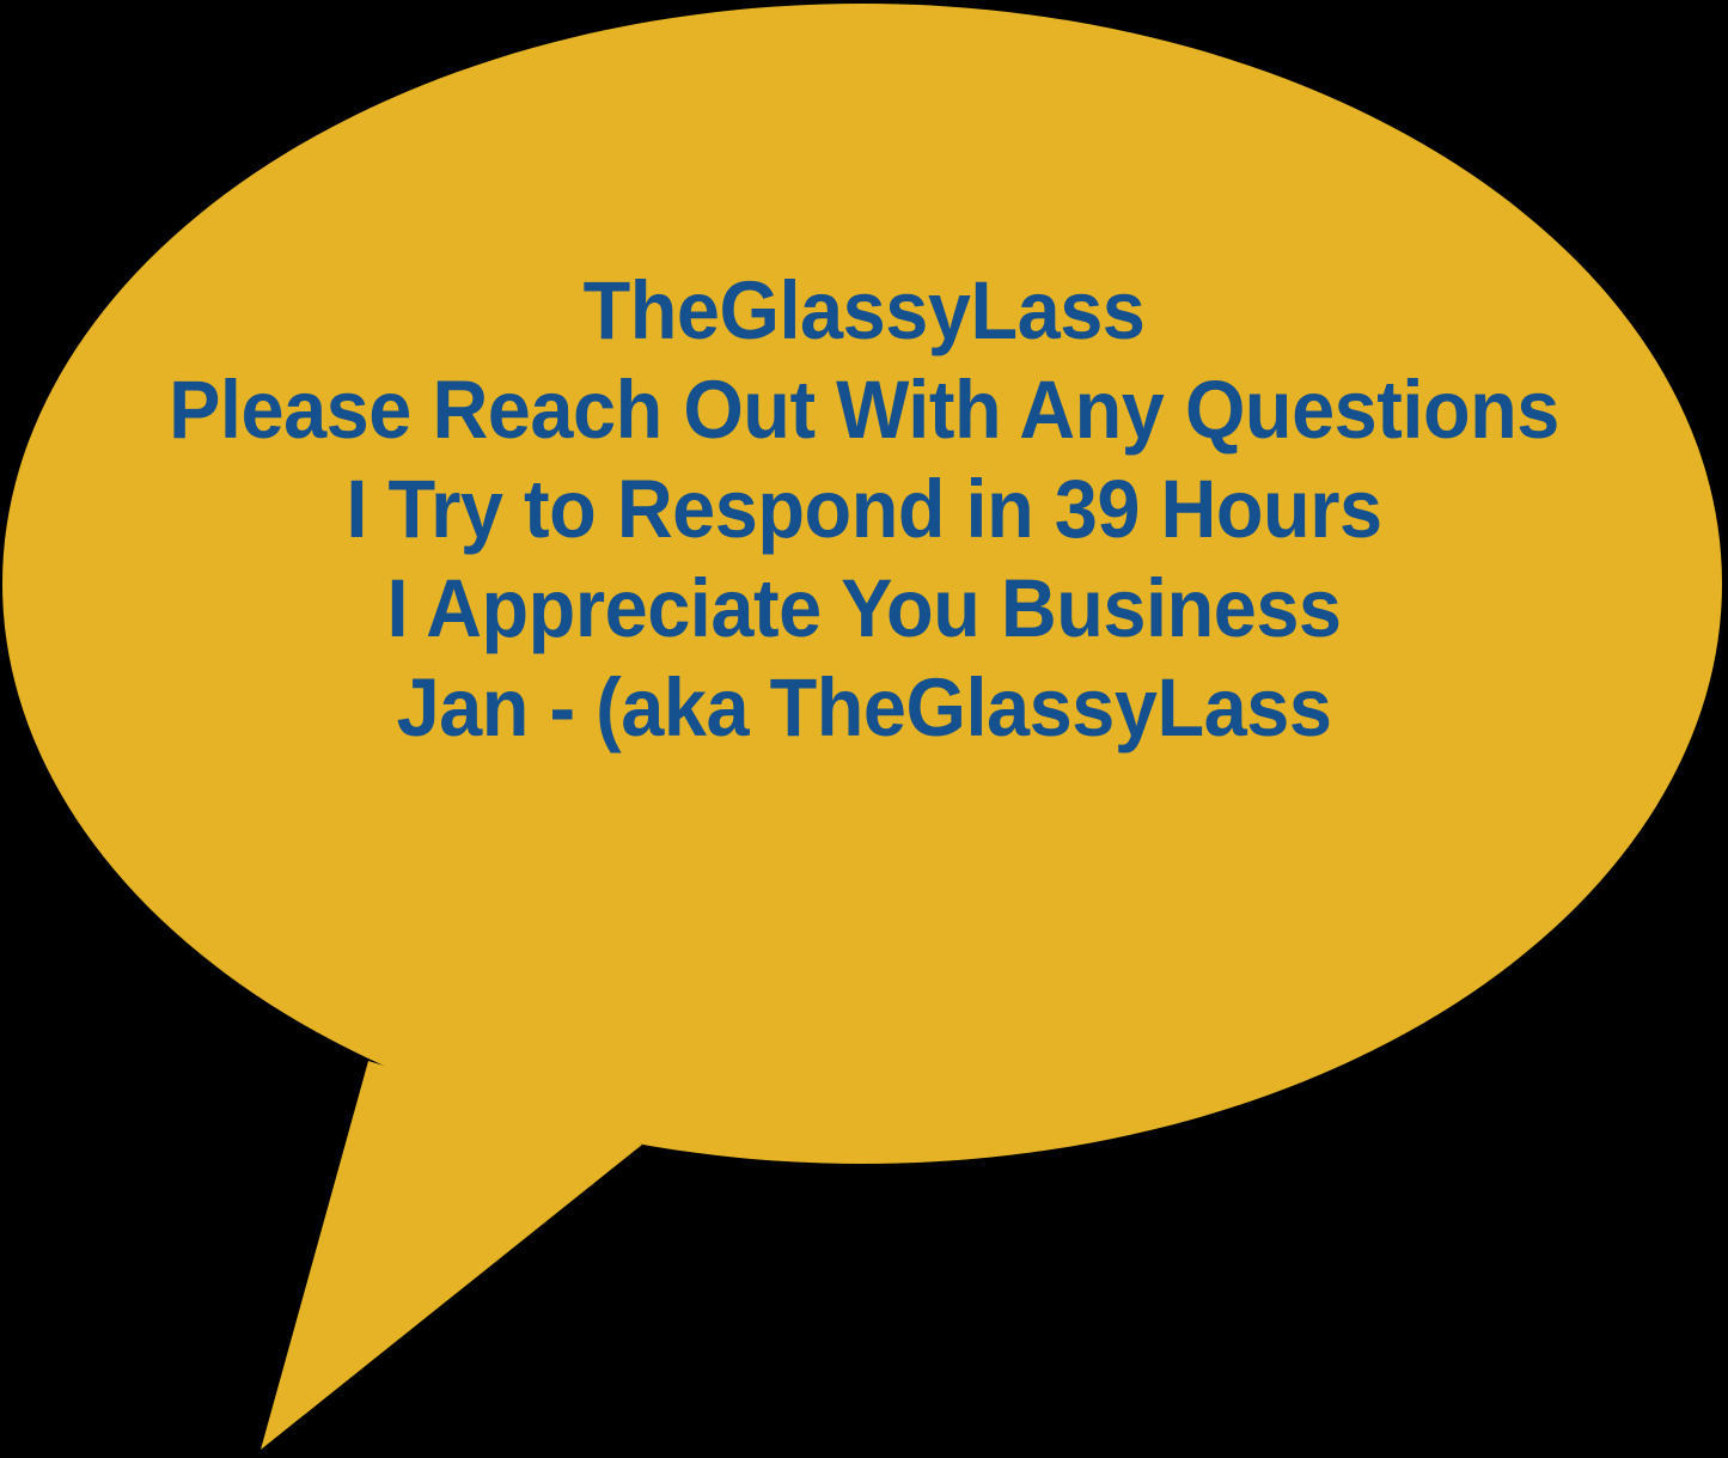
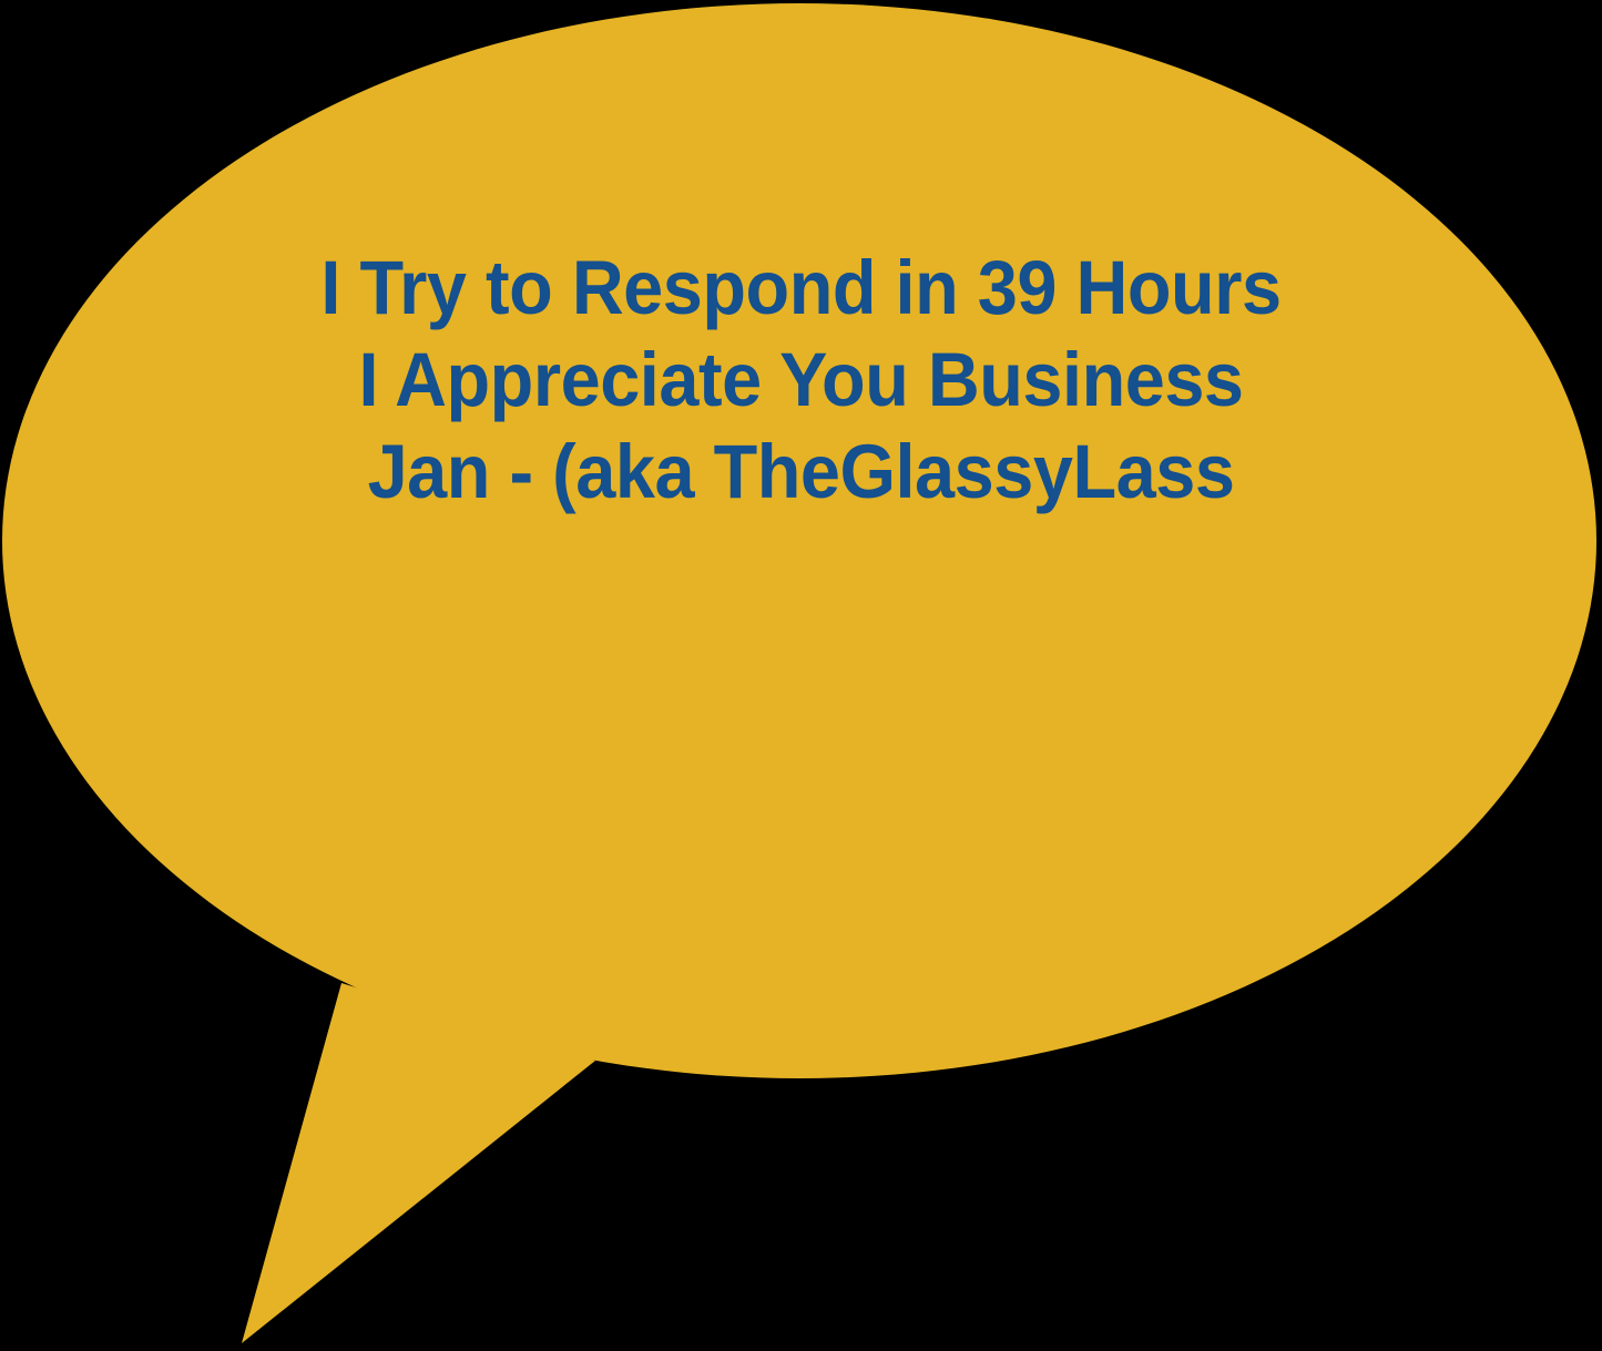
- TheGlassyLass
- Please Reach Out With Any Questions
  I Try to Respond in 39 Hours
  I Appreciate You Business
  Jan - (aka TheGlassyLass
